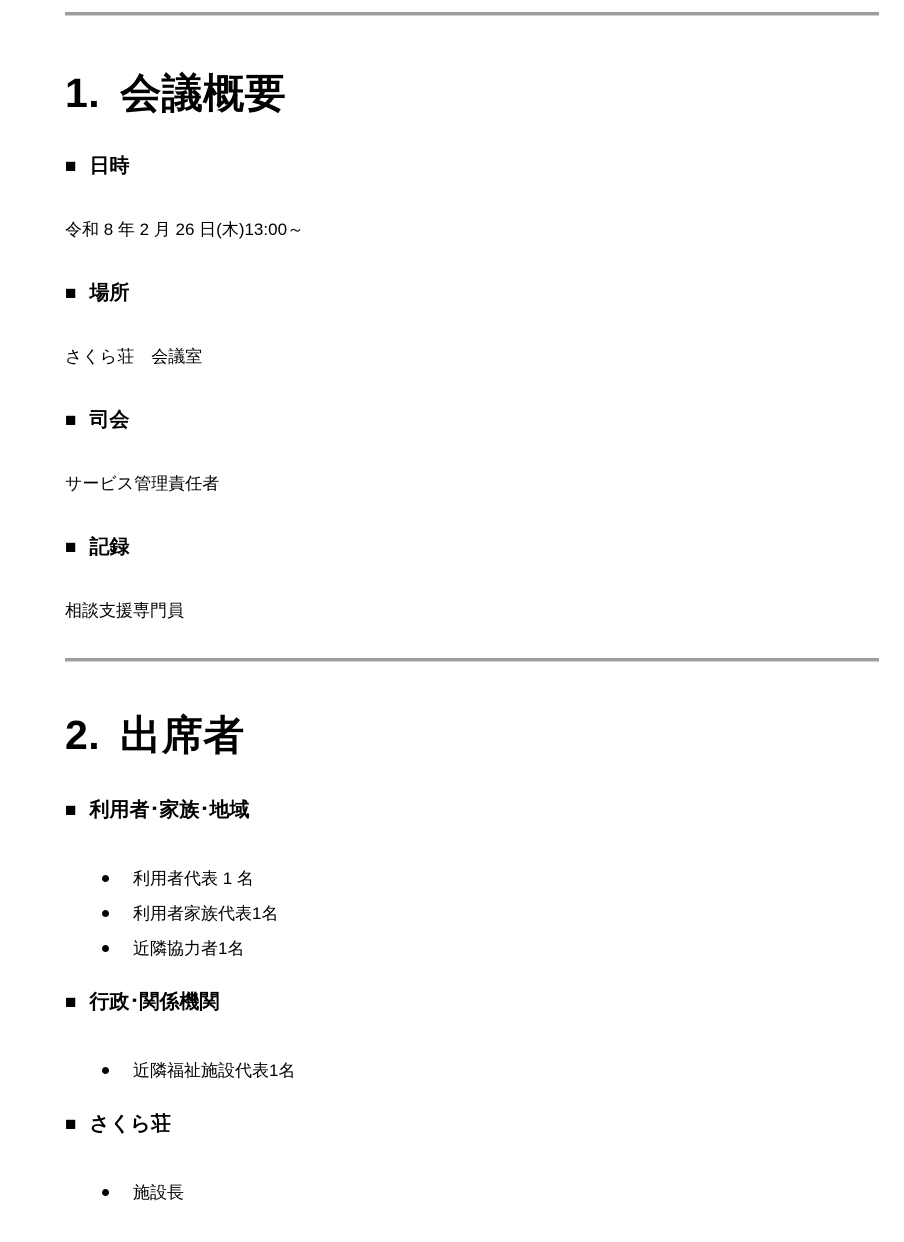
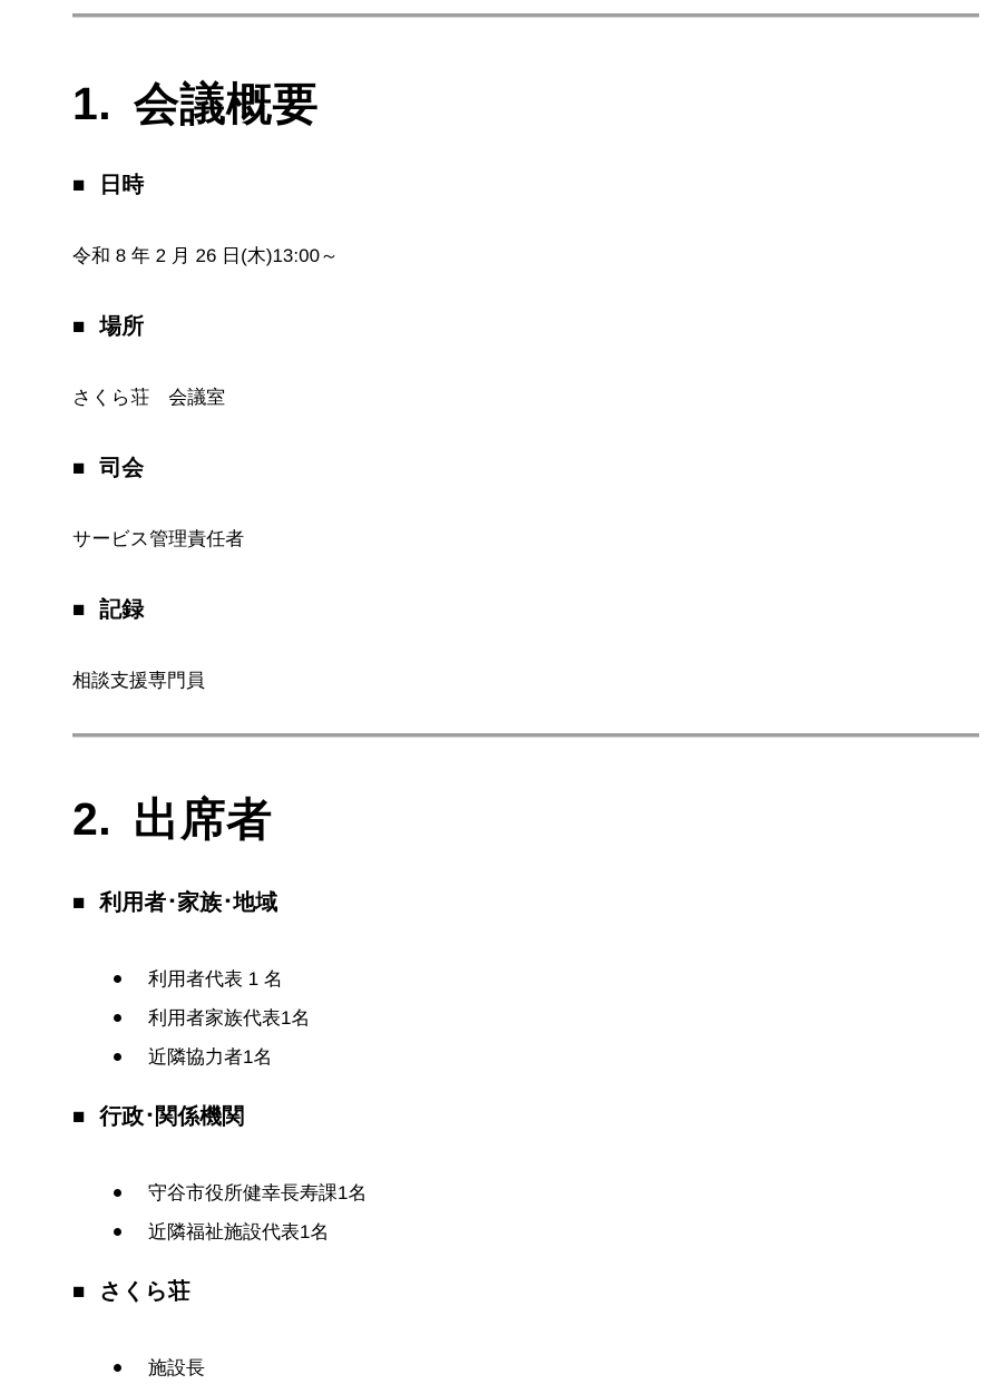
  1. 会議概要
  ■ 日時
  令和 8 年 2 月 26 日(木)13:00～
  ■ 場所
  さくら荘 会議室
  ■ 司会
  サービス管理責任者
  ■ 記録
  相談支援専門員
  2. 出席者
  ■ 利用者･家族･地域
  利用者代表 1 名
  利用者家族代表1名
  近隣協力者1名
  ■ 行政･関係機関
+ 守谷市役所健幸長寿課1名
  近隣福祉施設代表1名
  ■ さくら荘
  施設長
